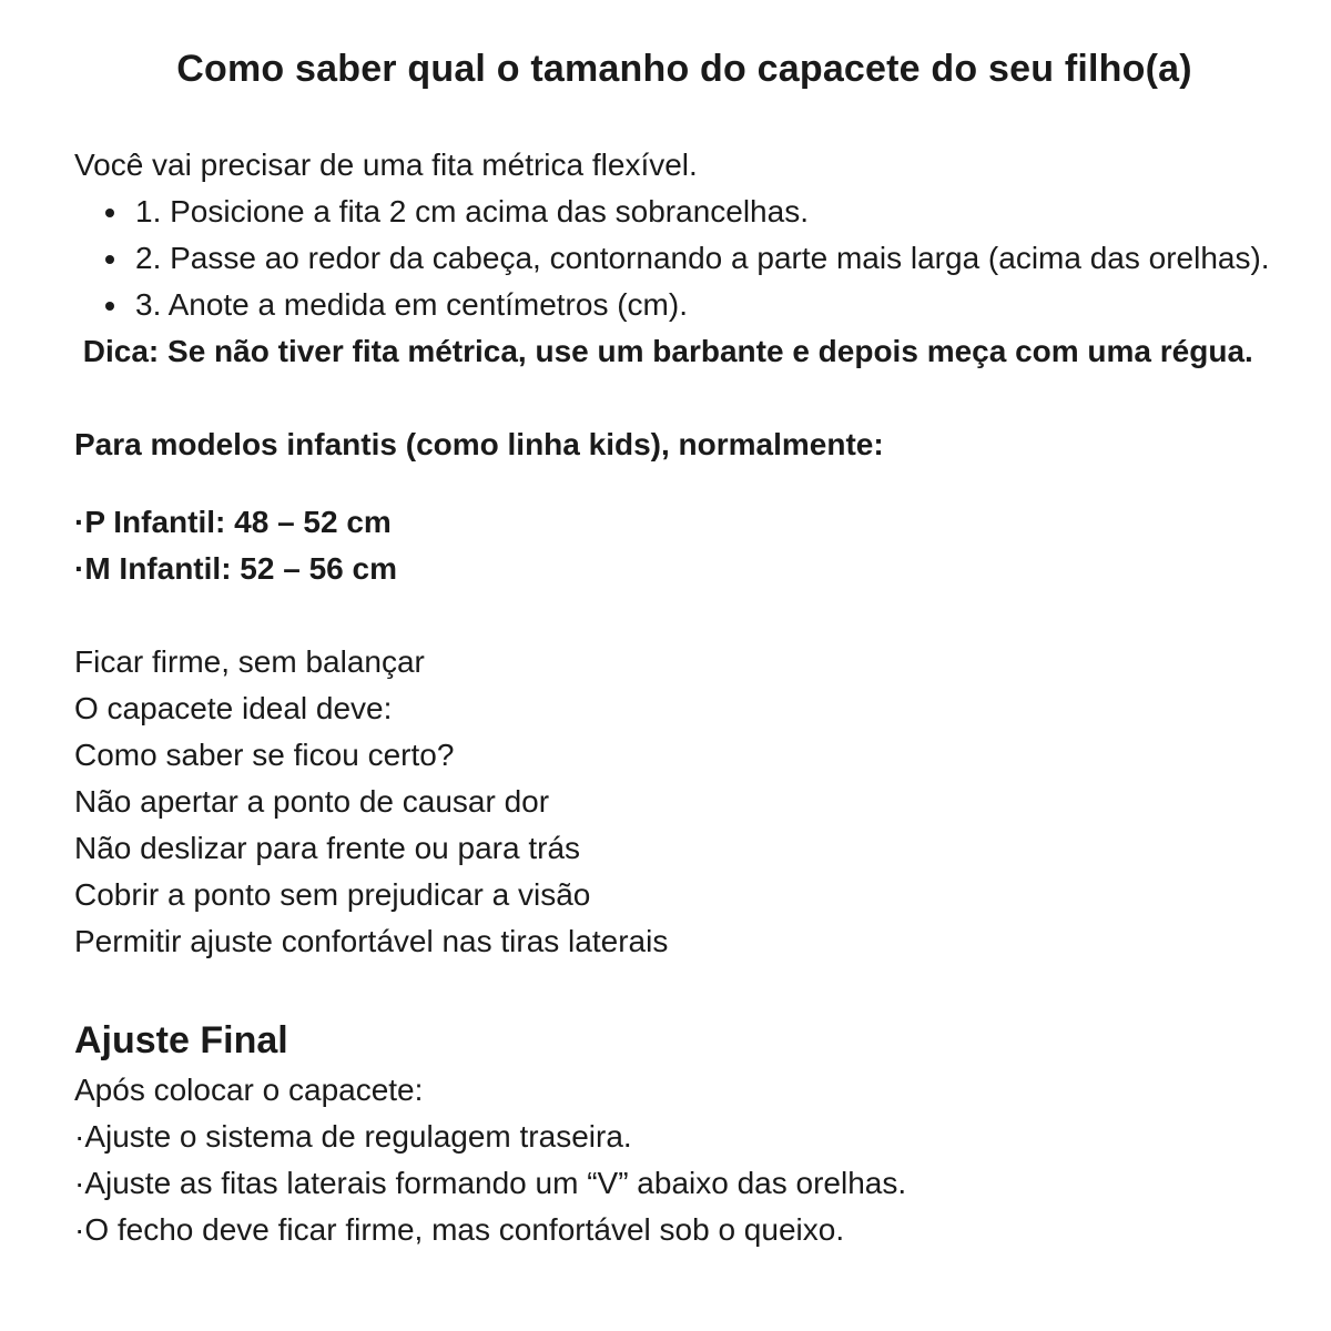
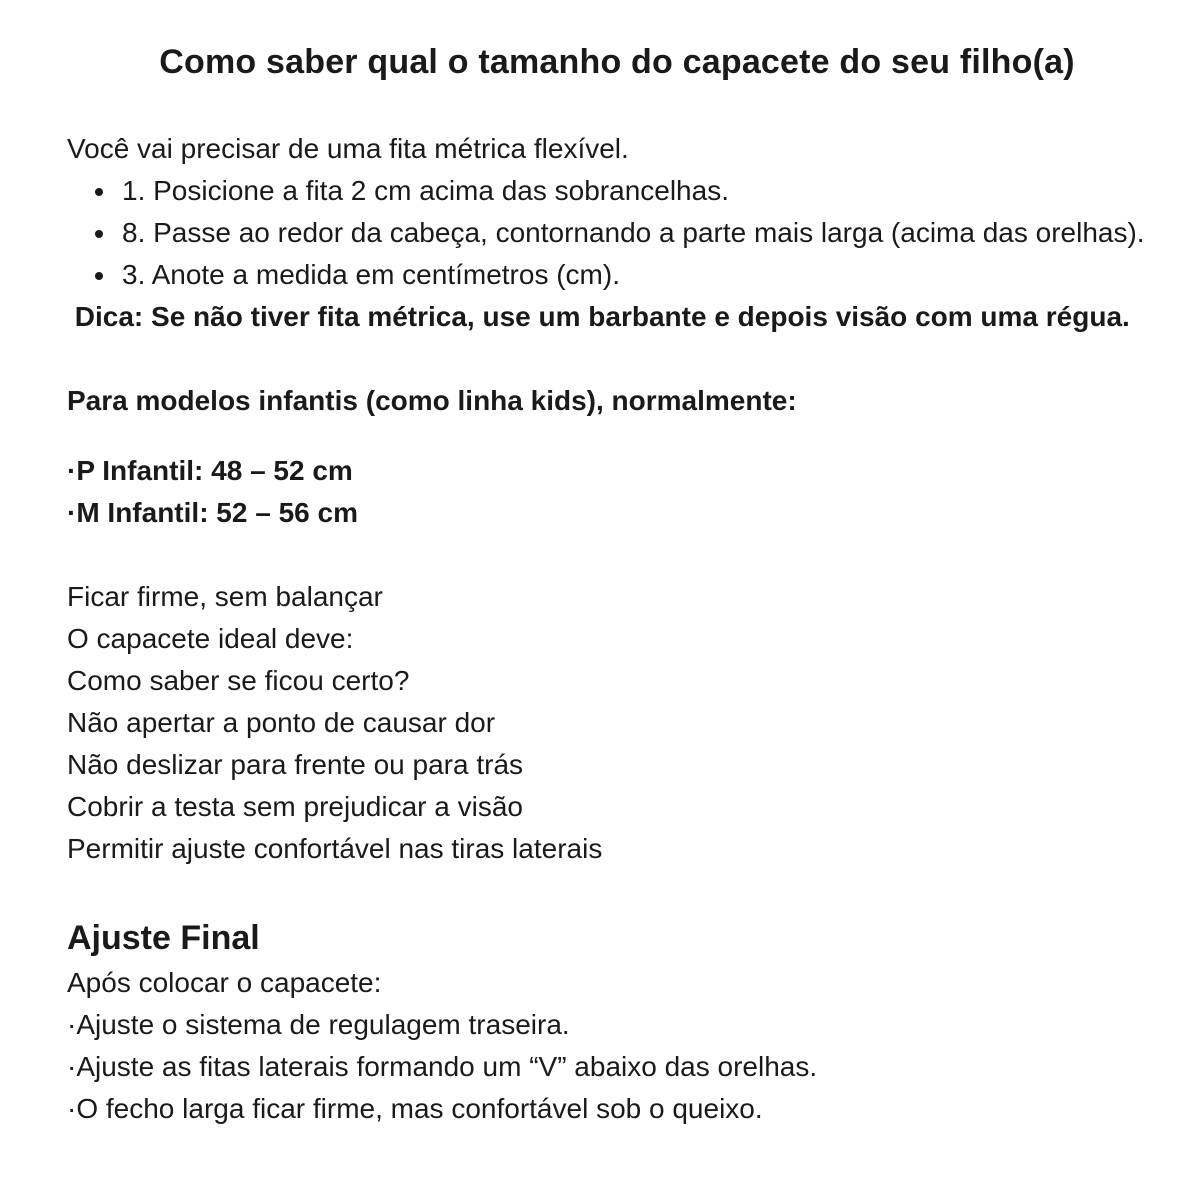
  Como saber qual o tamanho do capacete do seu filho(a)
  Você vai precisar de uma fita métrica flexível.
  1. Posicione a fita 2 cm acima das sobrancelhas.
- 2. Passe ao redor da cabeça, contornando a parte mais larga (acima das orelhas).
+ 8. Passe ao redor da cabeça, contornando a parte mais larga (acima das orelhas).
  3. Anote a medida em centímetros (cm).
- Dica: Se não tiver fita métrica, use um barbante e depois meça com uma régua.
+ Dica: Se não tiver fita métrica, use um barbante e depois visão com uma régua.
  Para modelos infantis (como linha kids), normalmente:
  ·P Infantil: 48 – 52 cm
  ·M Infantil: 52 – 56 cm
  Ficar firme, sem balançar
  O capacete ideal deve:
  Como saber se ficou certo?
  Não apertar a ponto de causar dor
  Não deslizar para frente ou para trás
- Cobrir a ponto sem prejudicar a visão
+ Cobrir a testa sem prejudicar a visão
  Permitir ajuste confortável nas tiras laterais
  Ajuste Final
  Após colocar o capacete:
  ·Ajuste o sistema de regulagem traseira.
  ·Ajuste as fitas laterais formando um “V” abaixo das orelhas.
- ·O fecho deve ficar firme, mas confortável sob o queixo.
+ ·O fecho larga ficar firme, mas confortável sob o queixo.
